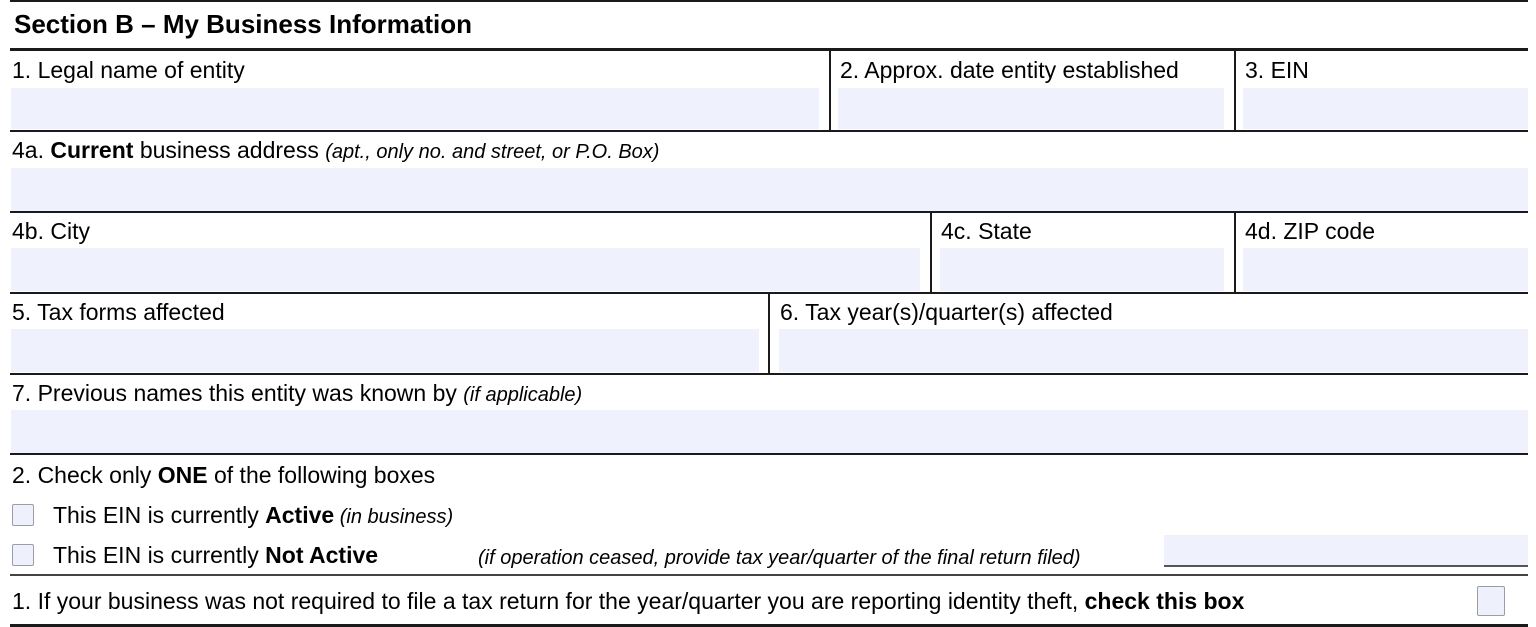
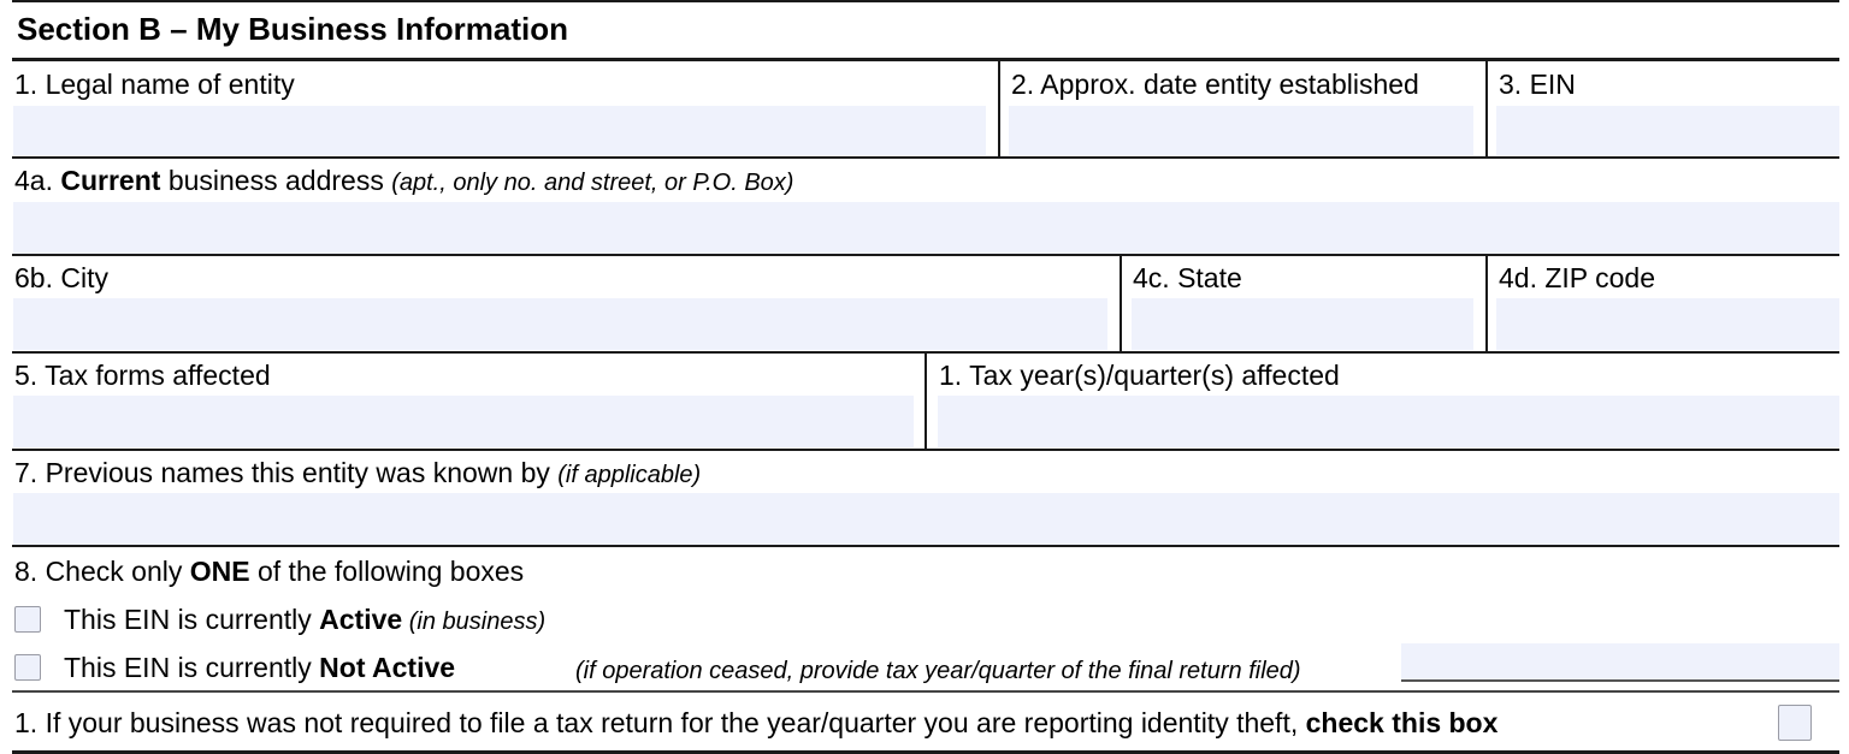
  Section B – My Business Information
  1. Legal name of entity
  2. Approx. date entity established
  3. EIN
  4a. Current business address (apt., only no. and street, or P.O. Box)
- 4b. City
+ 6b. City
  4c. State
  4d. ZIP code
  5. Tax forms affected
- 6. Tax year(s)/quarter(s) affected
+ 1. Tax year(s)/quarter(s) affected
  7. Previous names this entity was known by (if applicable)
- 2. Check only ONE of the following boxes
+ 8. Check only ONE of the following boxes
  This EIN is currently Active (in business)
  This EIN is currently Not Active
  (if operation ceased, provide tax year/quarter of the final return filed)
  1. If your business was not required to file a tax return for the year/quarter you are reporting identity theft, check this box
